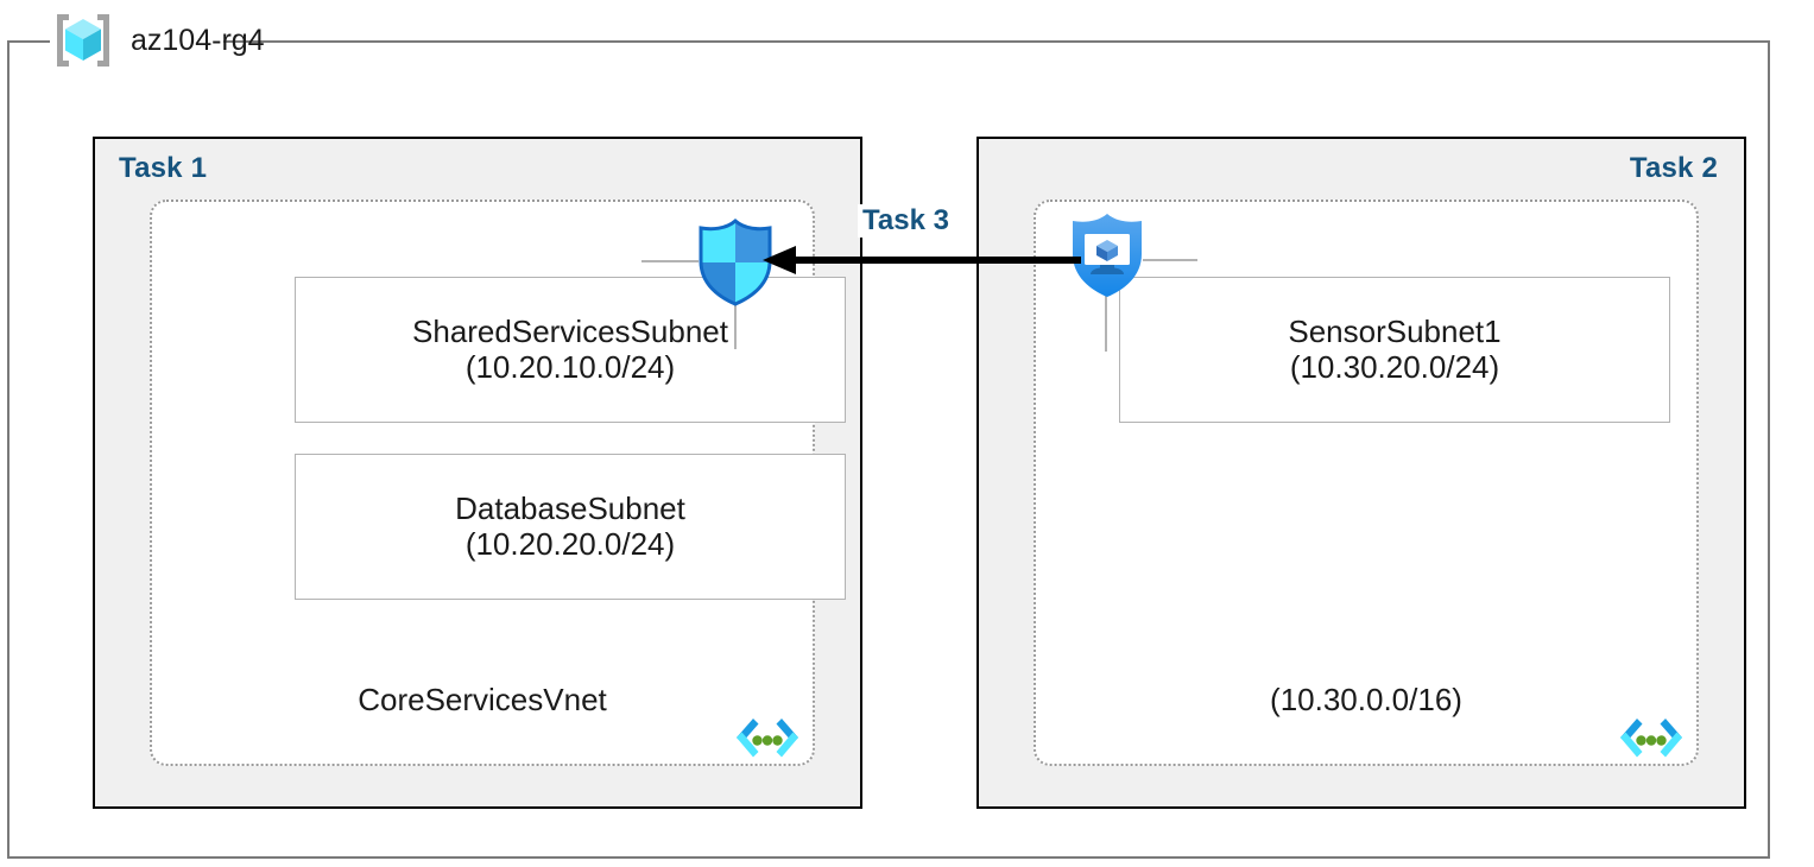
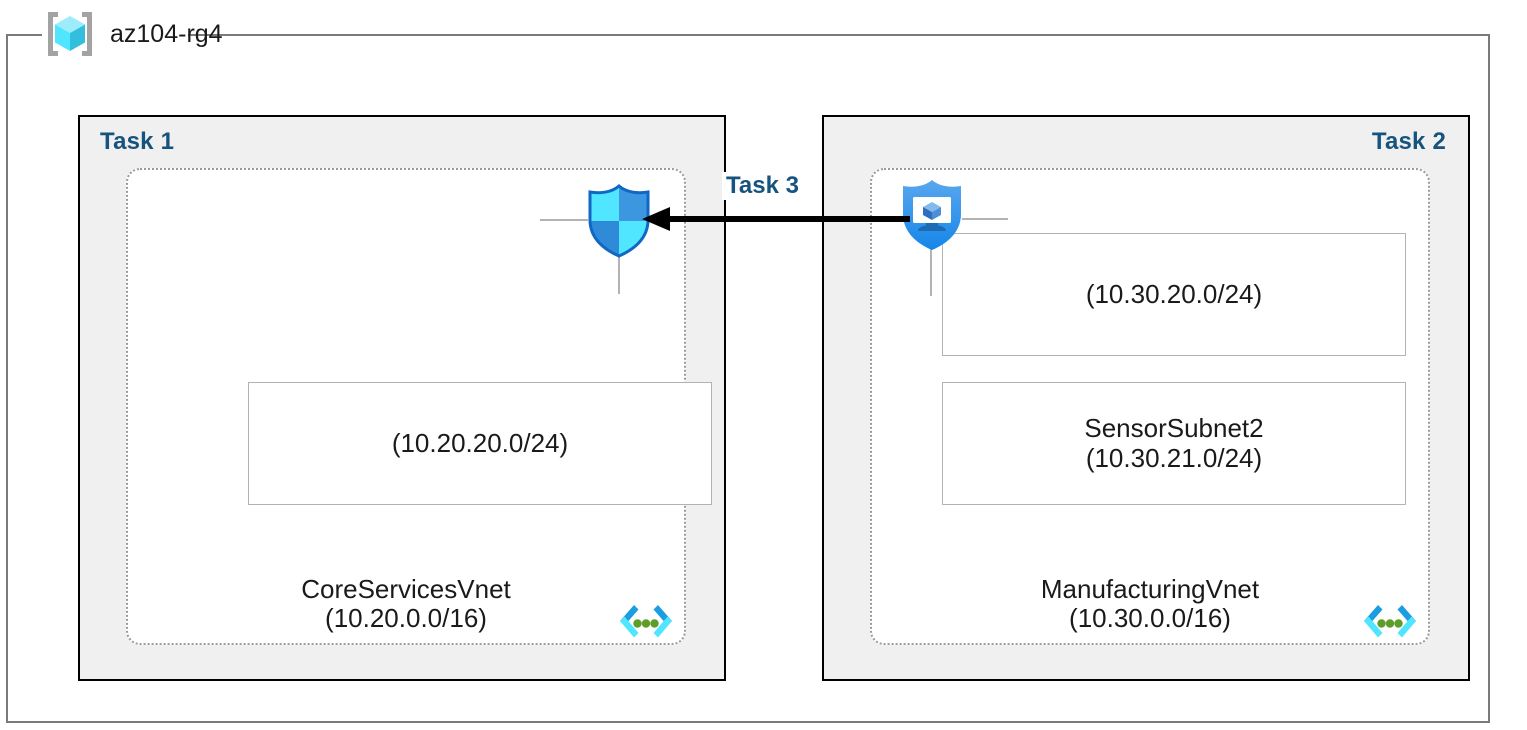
  az104-rg4
  Task 1
- SharedServicesSubnet
- (10.20.10.0/24)
- DatabaseSubnet
  (10.20.20.0/24)
  CoreServicesVnet
+ (10.20.0.0/16)
  Task 2
- SensorSubnet1
  (10.30.20.0/24)
+ SensorSubnet2
+ (10.30.21.0/24)
+ ManufacturingVnet
  (10.30.0.0/16)
  Task 3
